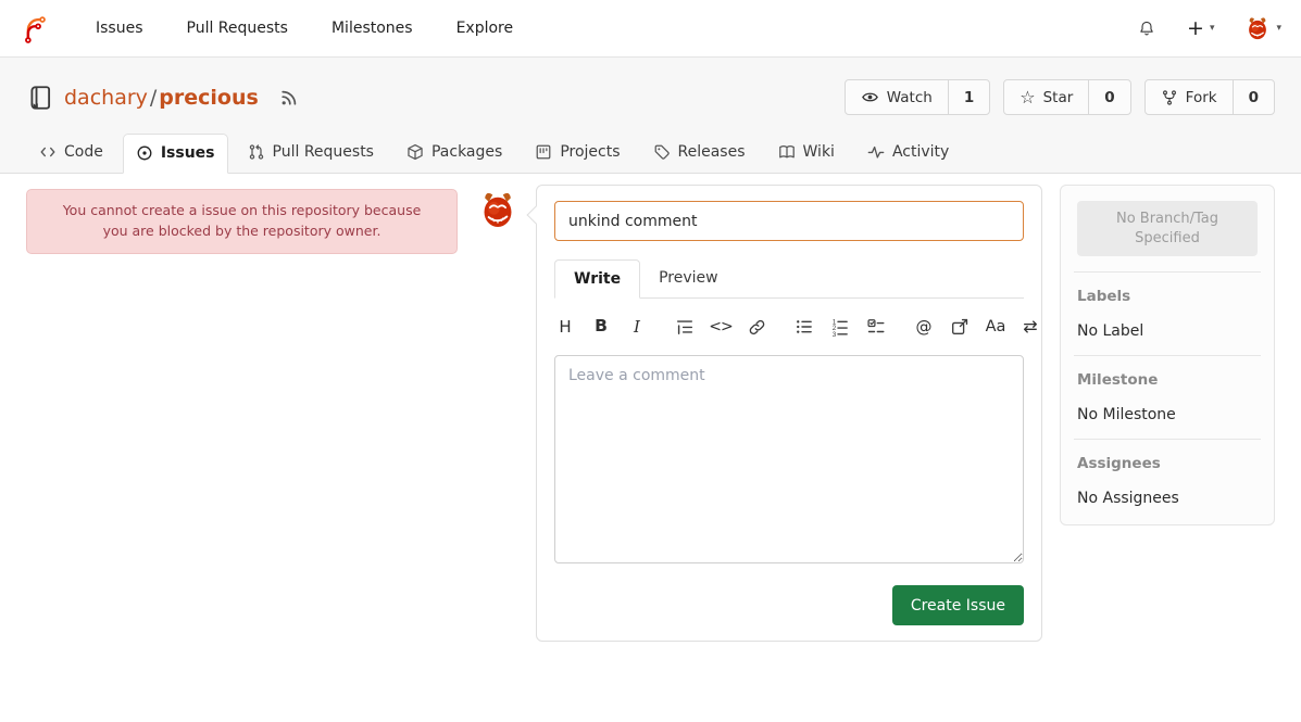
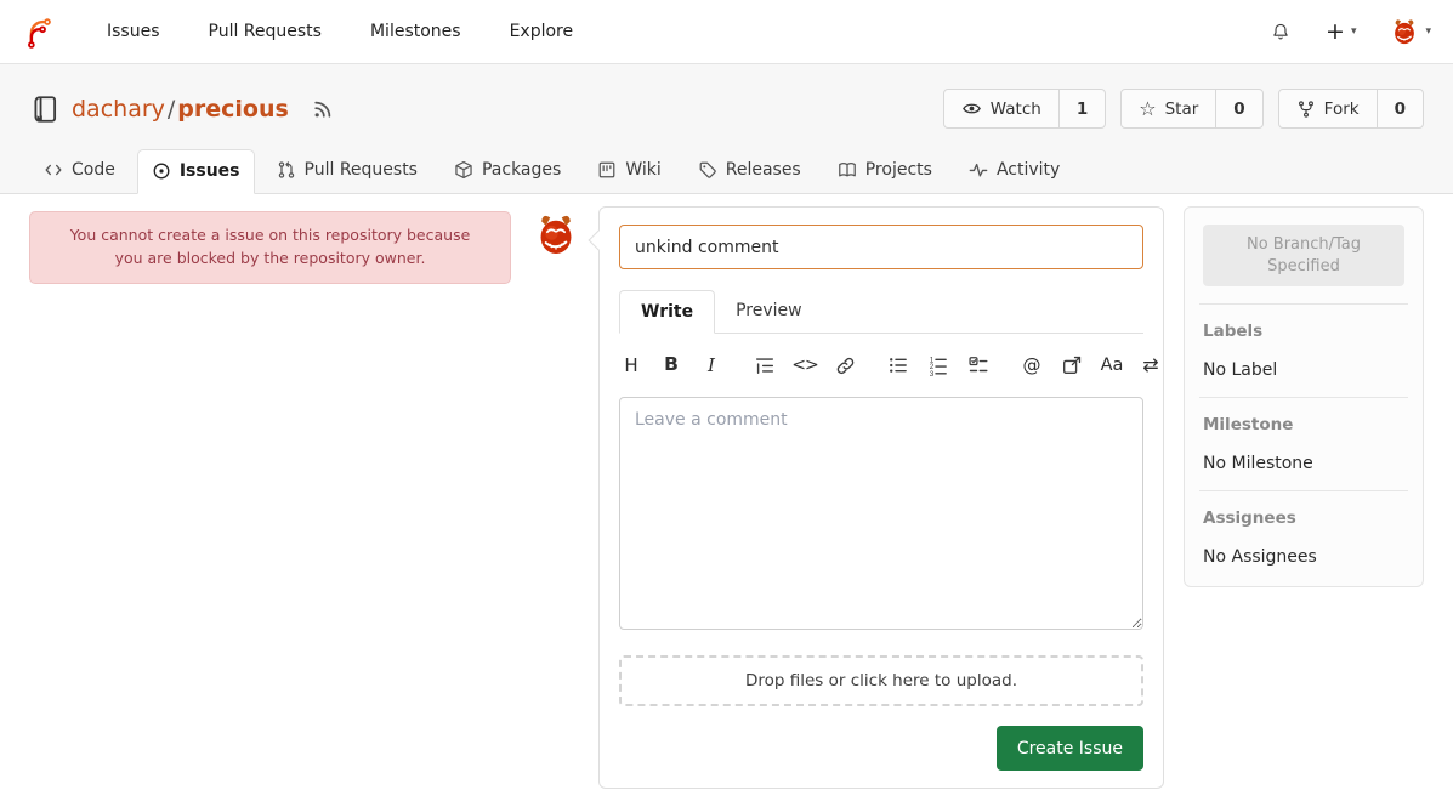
  Issues
  Pull Requests
  Milestones
  Explore
  +
  ▾
  ▾
  dachary/precious
  Watch
  1
  ☆
  Star
  0
  Fork
  0
  Code
  Issues
  Pull Requests
  Packages
- Projects
+ Wiki
  Releases
- Wiki
+ Projects
  Activity
  You cannot create a issue on this repository because you are blocked by the repository owner.
  unkind comment
  Write
  Preview
  H
  B
  I
  <>
  @
  Aa
  ⇄
  Leave a comment
+ Drop files or click here to upload.
  Create Issue
  No Branch/Tag Specified
  Labels
  No Label
  Milestone
  No Milestone
  Assignees
  No Assignees
